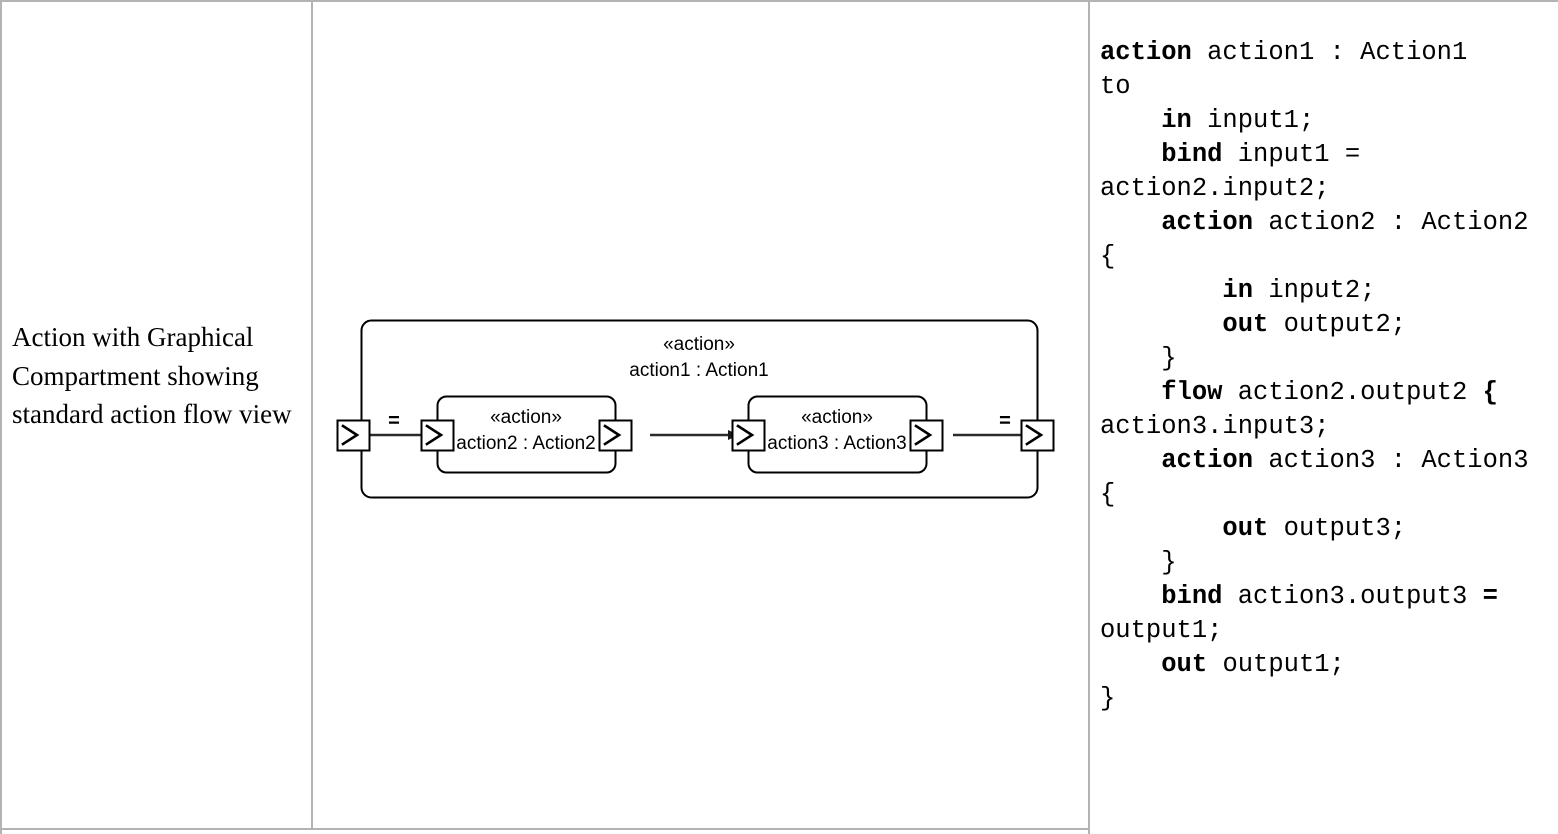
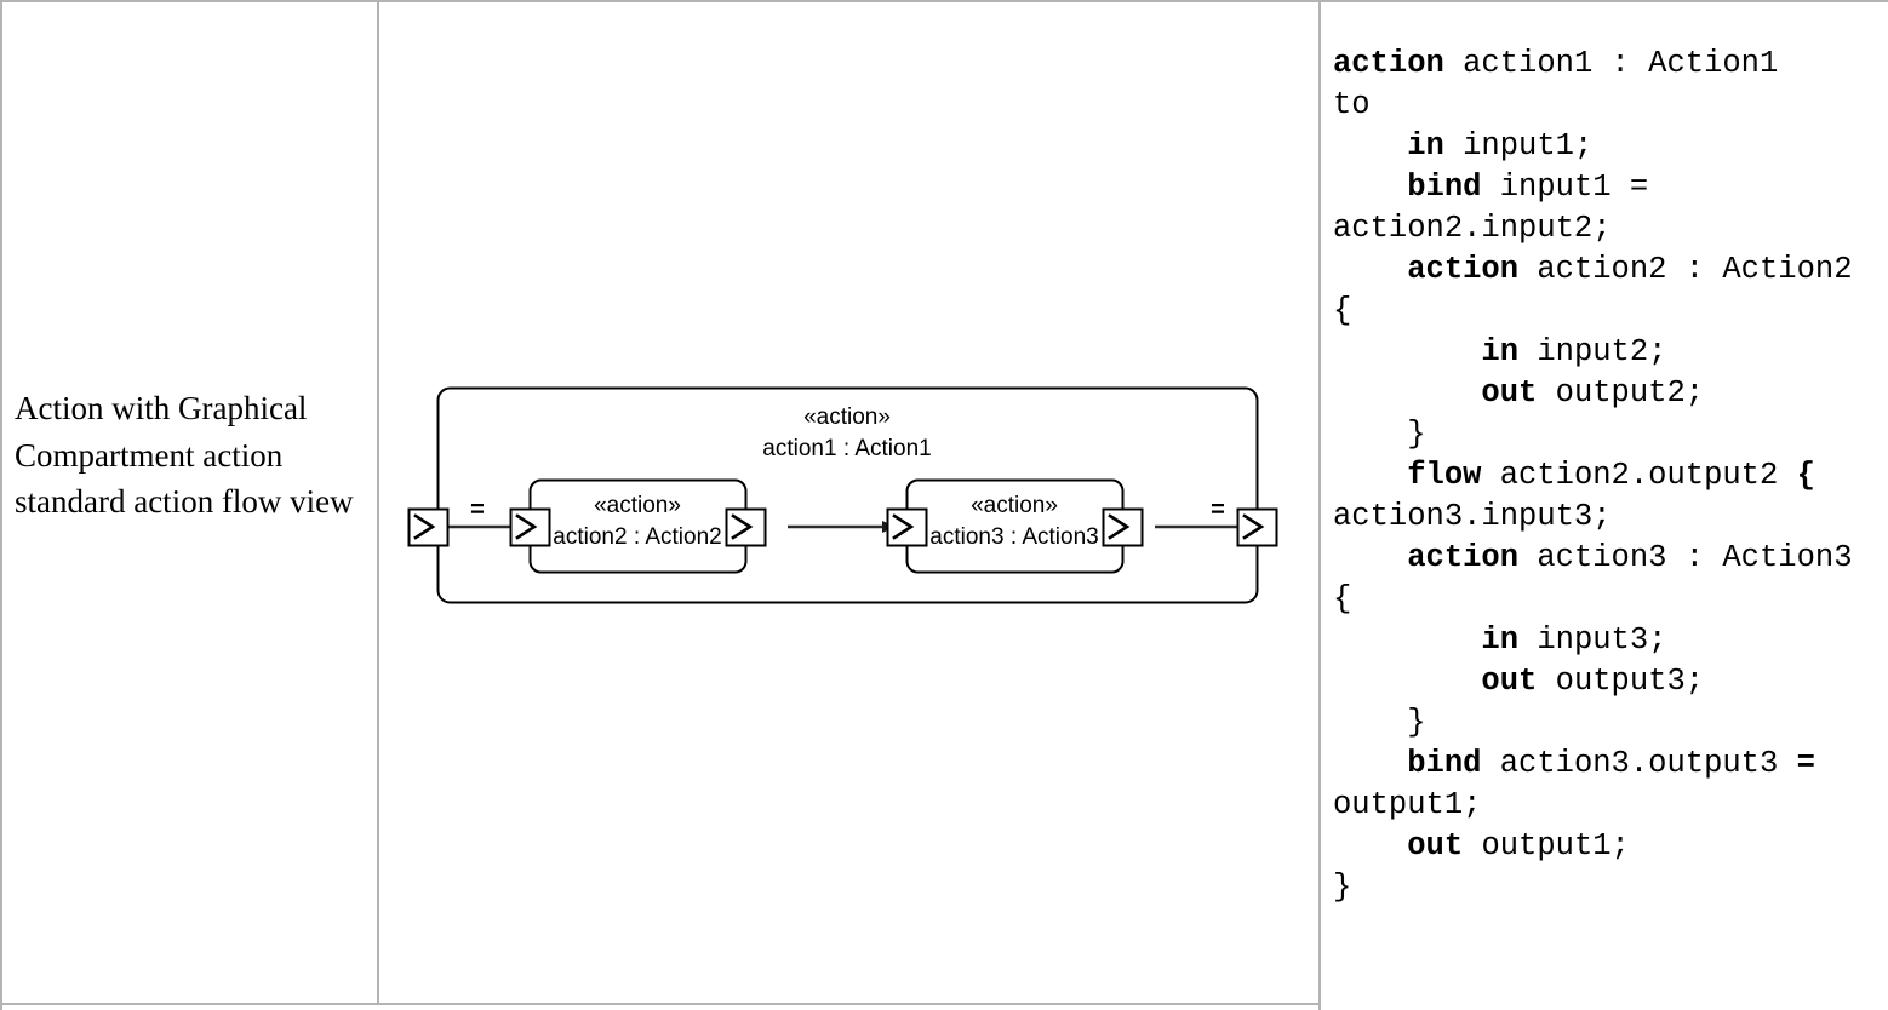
- Action with Graphical Compartment showing standard action flow view
+ Action with Graphical Compartment action standard action flow view
  «action»
  action1 : Action1
  =
  =
  «action»
  action2 : Action2
  «action»
  action3 : Action3
  action action1 : Action1
  to
  in input1;
  bind input1 = action2.input2;
  action action2 : Action2 {
  in input2;
  out output2;
  }
  flow action2.output2 { action3.input3;
  action action3 : Action3 {
+ in input3;
  out output3;
  }
  bind action3.output3 = output1;
  out output1;
  }
